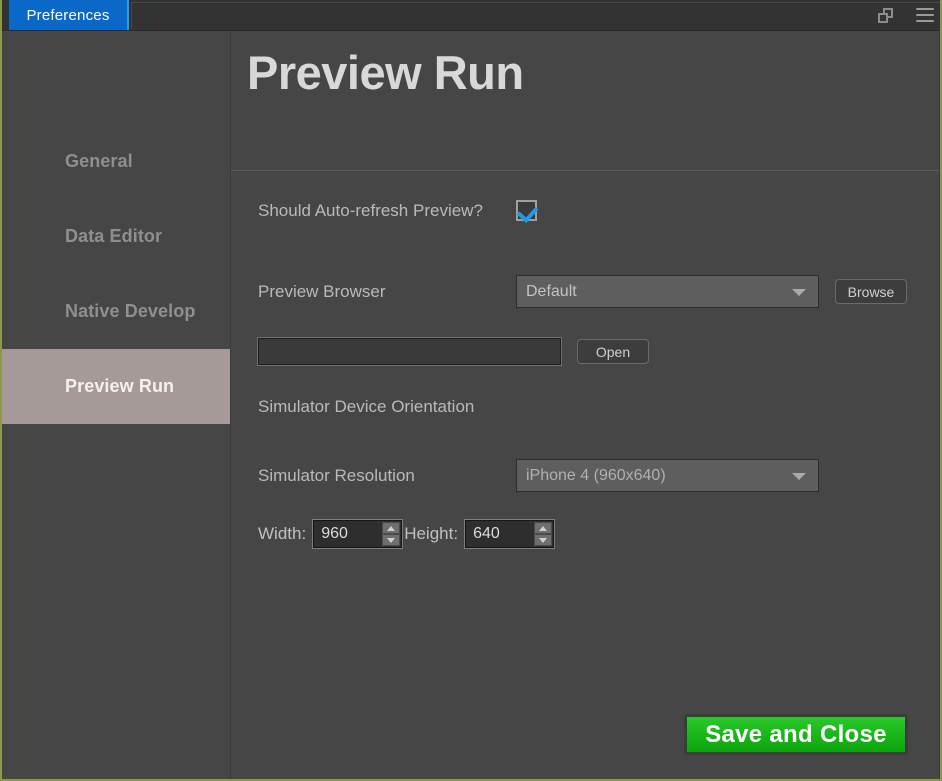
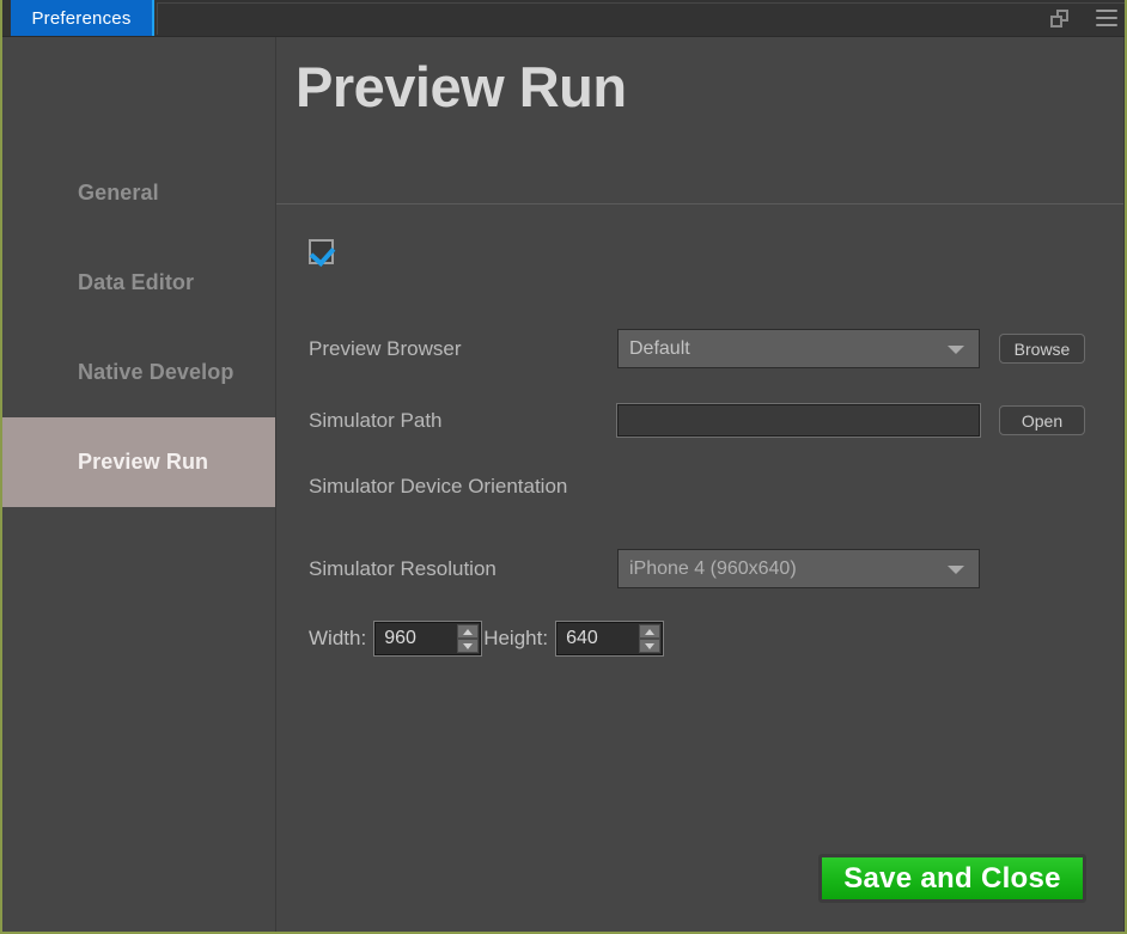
  Preferences
  General
  Data Editor
  Native Develop
  Preview Run
  Preview Run
- Should Auto-refresh Preview?
  Preview Browser
  Default
  Browse
+ Simulator Path
  Open
  Simulator Device Orientation
  Simulator Resolution
  iPhone 4 (960x640)
  Width:
  960
  Height:
  640
  Save and Close
